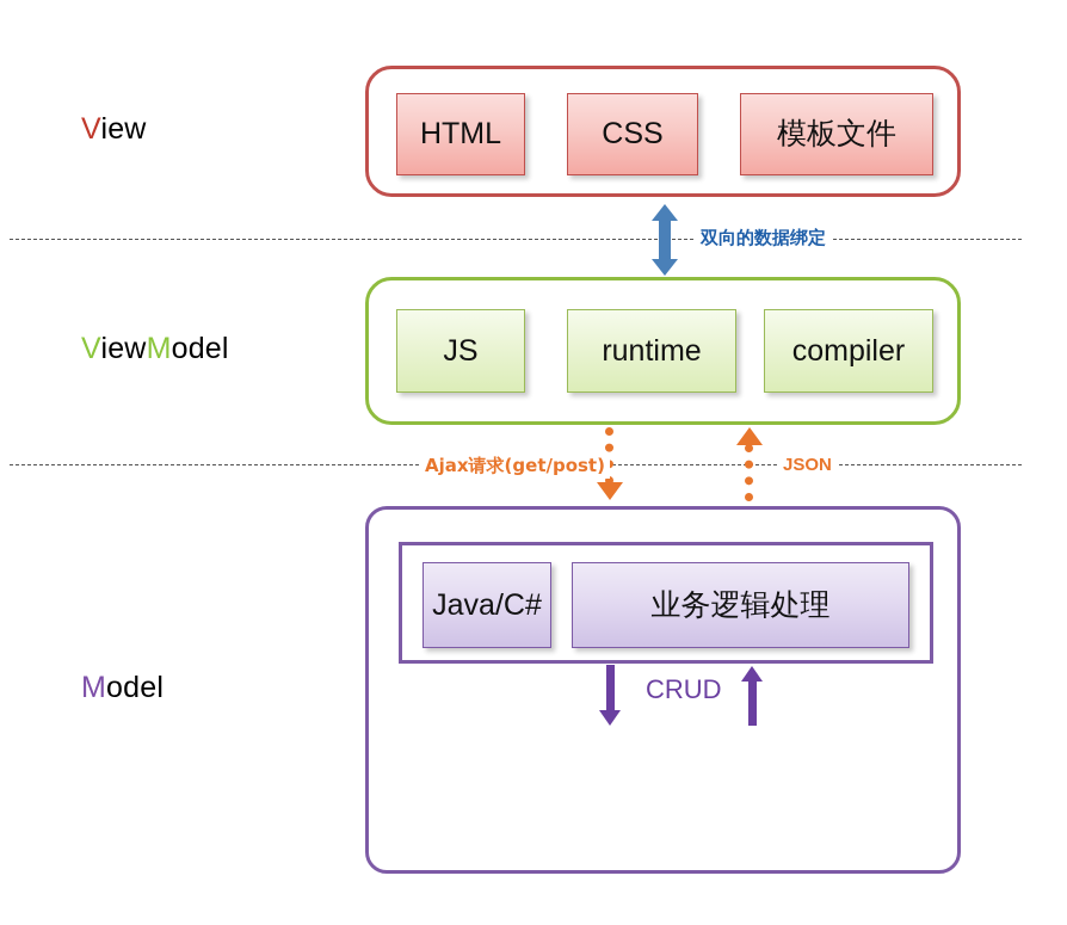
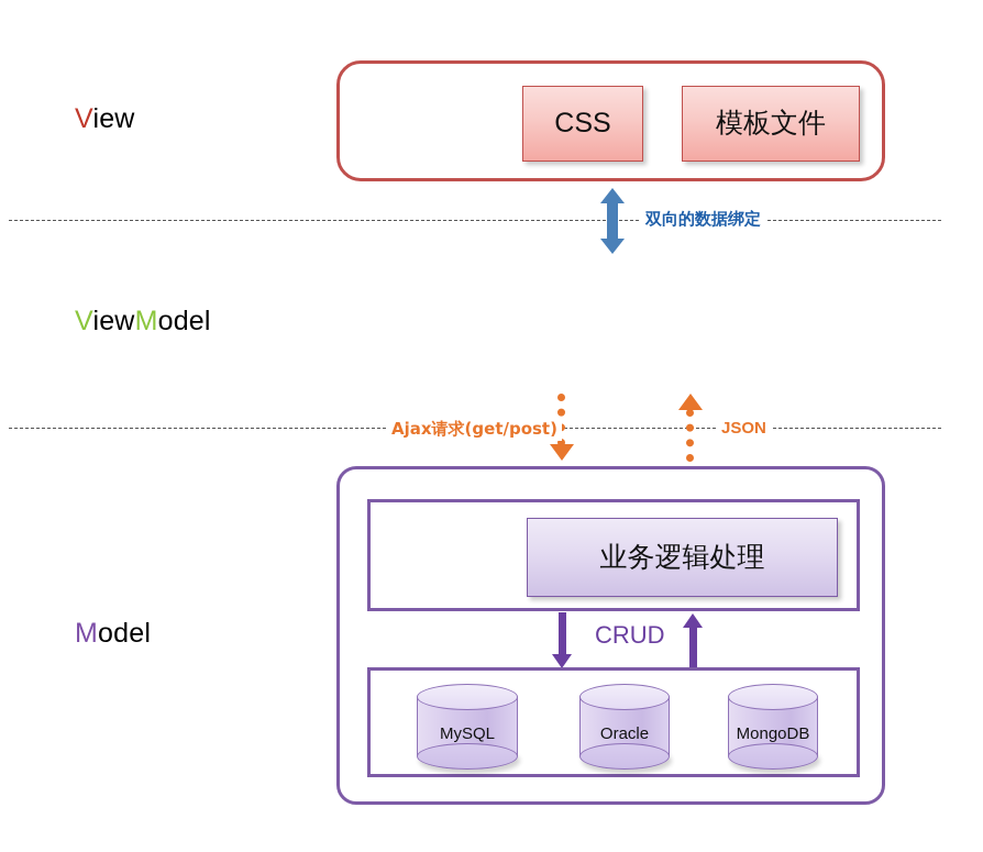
  View
- HTML
  CSS
  模板文件
  双向的数据绑定
  ViewModel
- JS
- runtime
- compiler
  Ajax请求(get/post)
  JSON
  Model
- Java/C#
  业务逻辑处理
  CRUD
+ MySQL
+ Oracle
+ MongoDB
